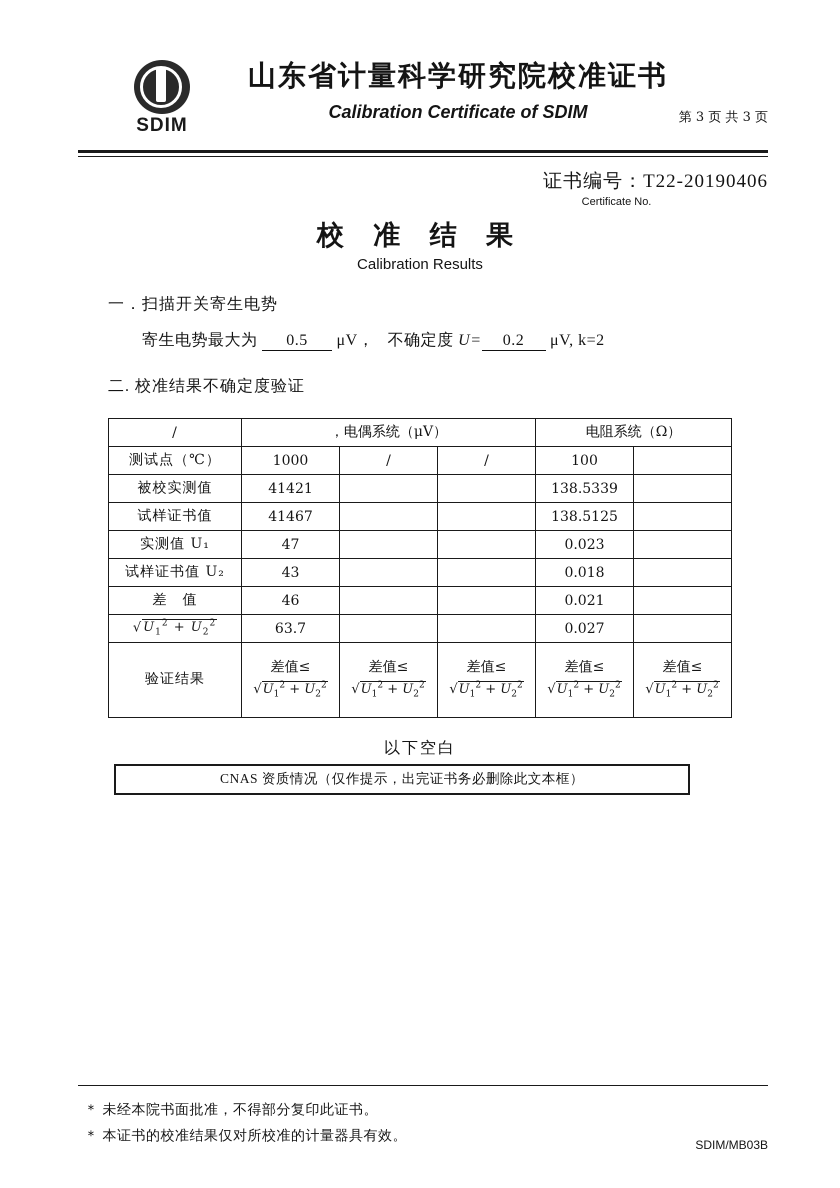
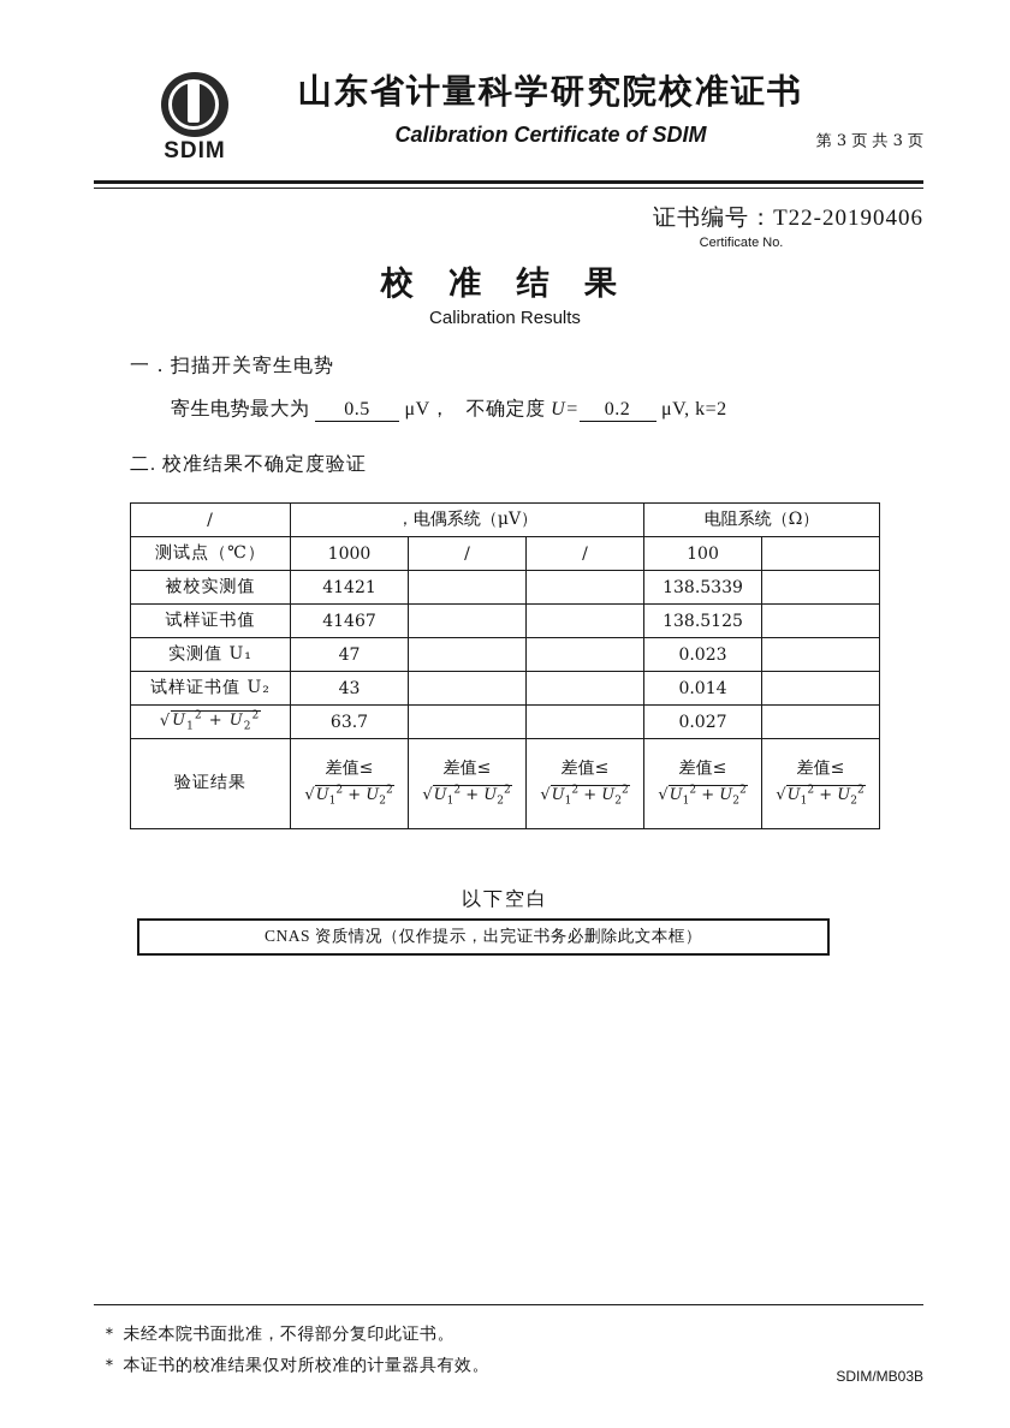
  SDIM
  山东省计量科学研究院校准证书
  Calibration Certificate of SDIM
  第 3 页 共 3 页
  证书编号：T22-20190406
  Certificate No.
  校 准 结 果
  Calibration Results
  一．扫描开关寄生电势
  寄生电势最大为 0.5 μV， 不确定度 U= 0.2 μV, k=2
  二. 校准结果不确定度验证
  /	，电偶系统（μV）	电阻系统（Ω）
  测试点（℃）	1000	/	/	100
  被校实测值	41421			138.5339
  试样证书值	41467			138.5125
  实测值 U₁	47			0.023
- 试样证书值 U₂	43			0.018
+ 试样证书值 U₂	43			0.014
- 差 值	46			0.021
  √U12 + U22	63.7			0.027
  验证结果	差值≤ √U12 + U22	差值≤ √U12 + U22	差值≤ √U12 + U22	差值≤ √U12 + U22	差值≤ √U12 + U22
  以下空白
  CNAS 资质情况（仅作提示，出完证书务必删除此文本框）
  ＊ 未经本院书面批准，不得部分复印此证书。
  ＊ 本证书的校准结果仅对所校准的计量器具有效。
  SDIM/MB03B
